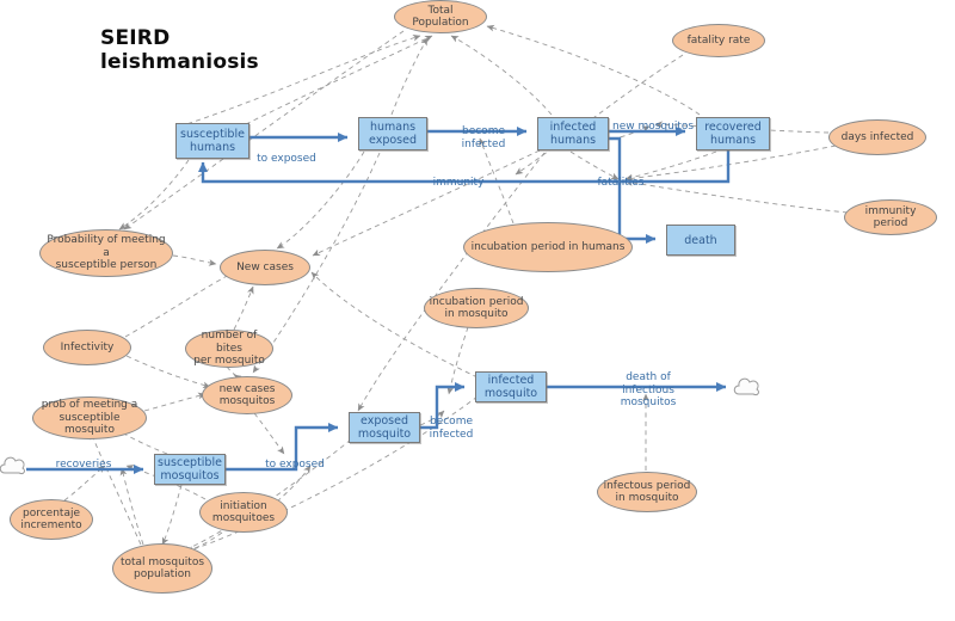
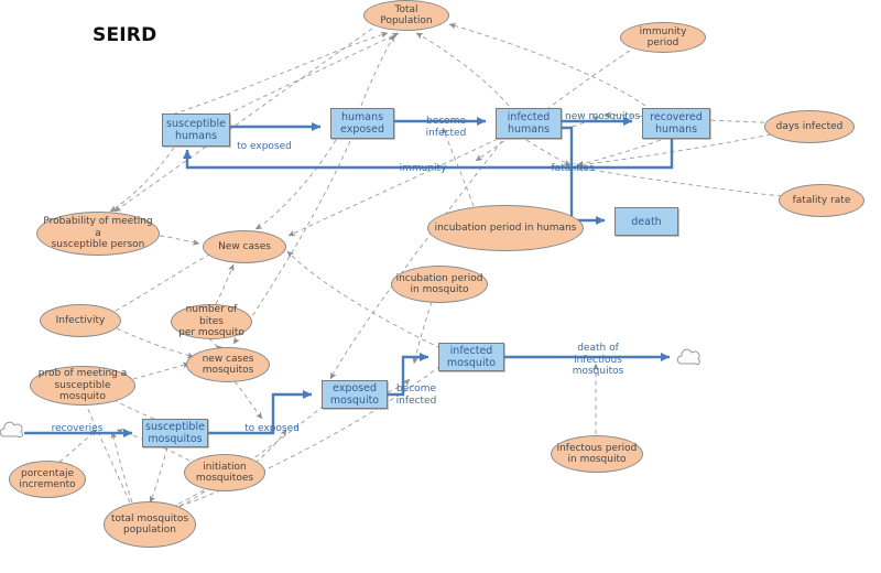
  SEIRD
- leishmaniosis
  susceptible
  humans
  humans
  exposed
  infected
  humans
  recovered
  humans
  death
  susceptible
  mosquitos
  exposed
  mosquito
  infected
  mosquito
  Total Population
- fatality rate
+ immunity period
  days infected
- immunity period
+ fatality rate
  Probability of meeting a
  susceptible person
  New cases
  incubation period in humans
  incubation period
  in mosquito
  Infectivity
  number of bites
  per mosquito
  new cases
  mosquitos
  prob of meeting a
  susceptible mosquito
  initiation
  mosquitoes
  porcentaje
  incremento
  total mosquitos
  population
  infectous period
  in mosquito
  to exposed
  become
  infected
  new mosquitos
  immunity
  fatalities
  recoveries
  to exposed
  become
  infected
  death of
  infectious
  mosquitos
